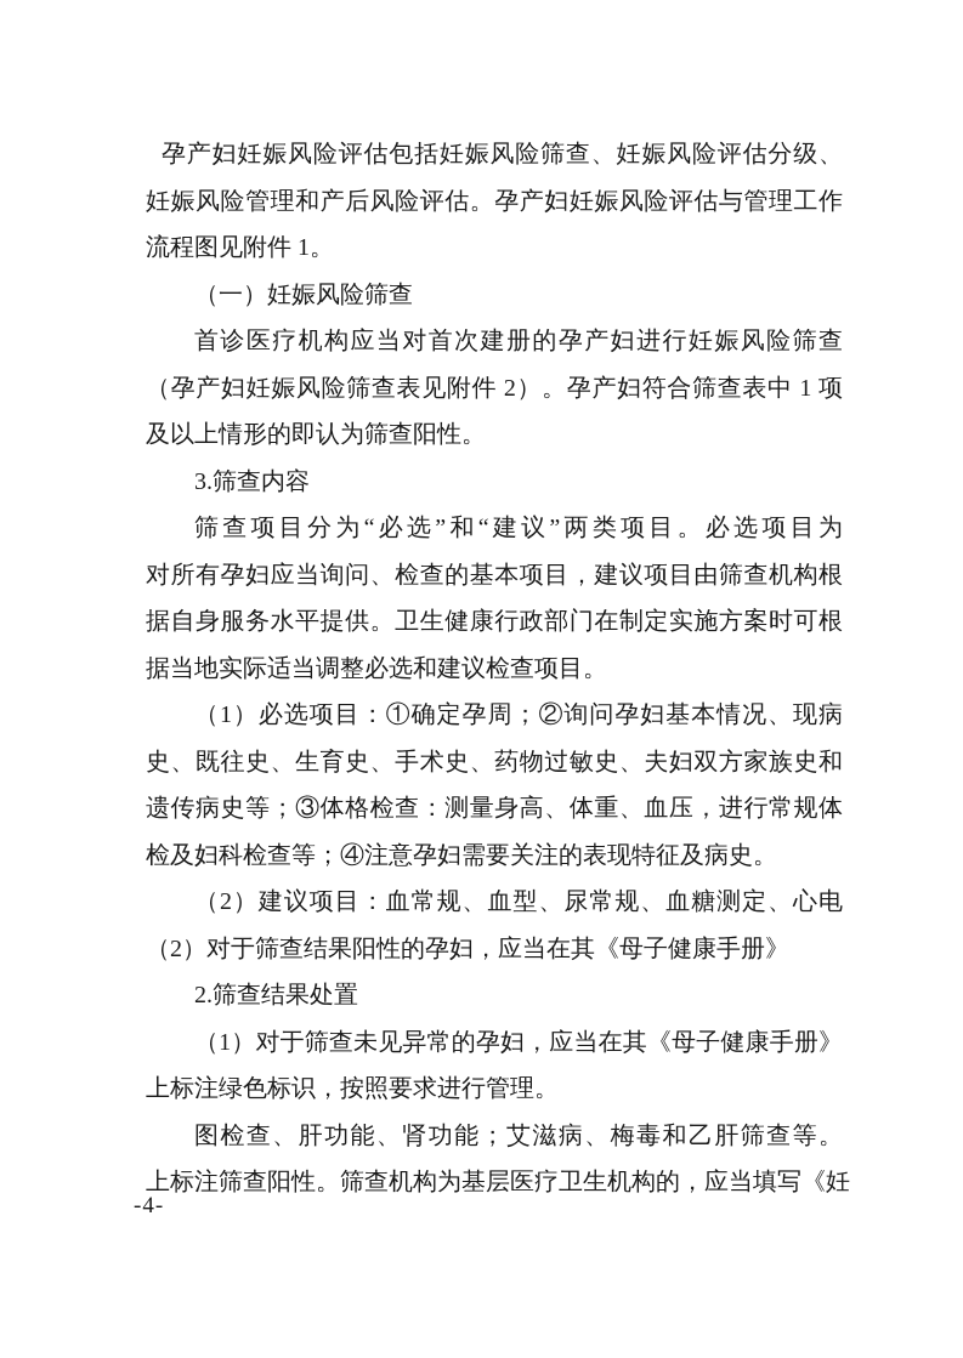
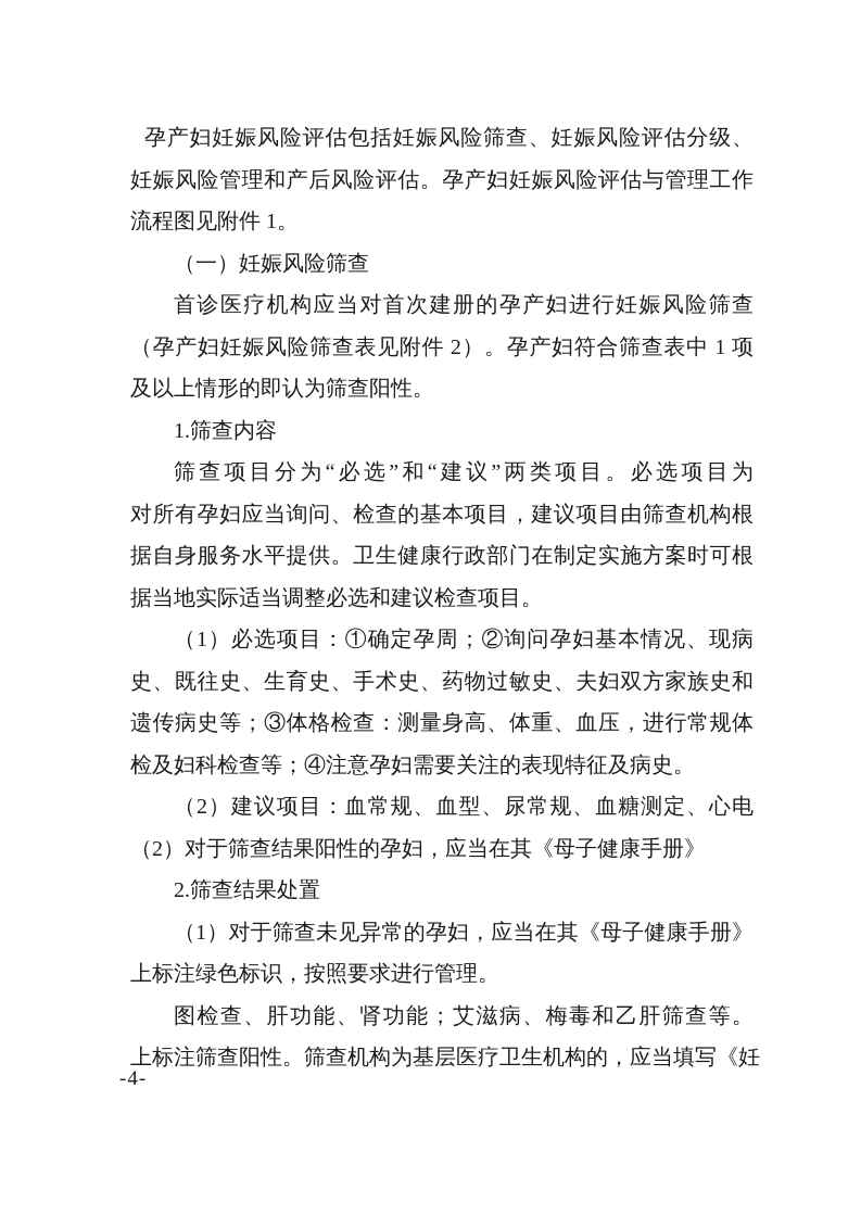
  孕产妇妊娠风险评估包括妊娠风险筛查、妊娠风险评估分级、
  妊娠风险管理和产后风险评估。孕产妇妊娠风险评估与管理工作
  流程图见附件 1。
  （一）妊娠风险筛查
  首诊医疗机构应当对首次建册的孕产妇进行妊娠风险筛查
  （孕产妇妊娠风险筛查表见附件 2）。孕产妇符合筛查表中 1 项
  及以上情形的即认为筛查阳性。
- 3.筛查内容
+ 1.筛查内容
  筛查项目分为“必选”和“建议”两类项目。必选项目为
  对所有孕妇应当询问、检查的基本项目，建议项目由筛查机构根
  据自身服务水平提供。卫生健康行政部门在制定实施方案时可根
  据当地实际适当调整必选和建议检查项目。
  （1）必选项目：①确定孕周；②询问孕妇基本情况、现病
  史、既往史、生育史、手术史、药物过敏史、夫妇双方家族史和
  遗传病史等；③体格检查：测量身高、体重、血压，进行常规体
  检及妇科检查等；④注意孕妇需要关注的表现特征及病史。
  （2）建议项目：血常规、血型、尿常规、血糖测定、心电
  （2）对于筛查结果阳性的孕妇，应当在其《母子健康手册》
  2.筛查结果处置
  （1）对于筛查未见异常的孕妇，应当在其《母子健康手册》
  上标注绿色标识，按照要求进行管理。
  图检查、肝功能、肾功能；艾滋病、梅毒和乙肝筛查等。
  上标注筛查阳性。筛查机构为基层医疗卫生机构的，应当填写《妊
  -4-
